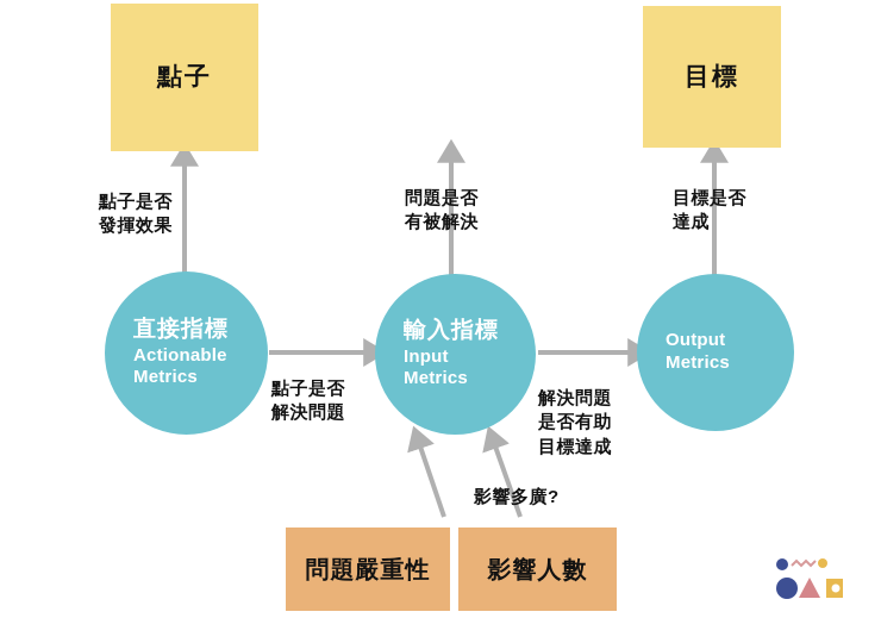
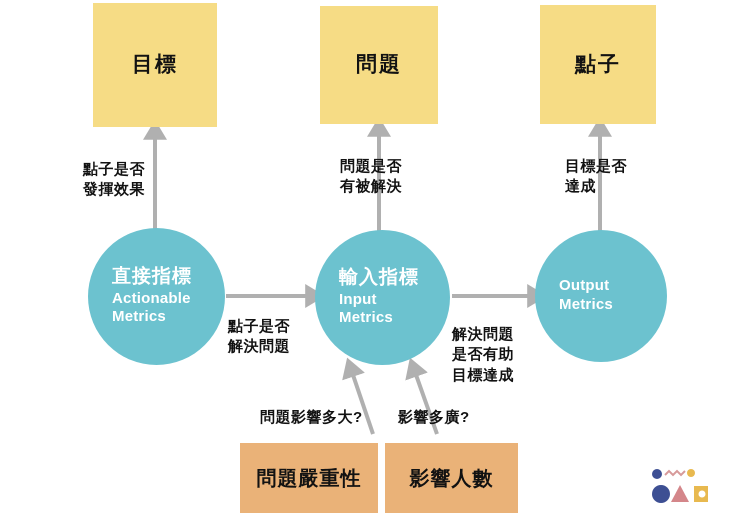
- 點子
+ 目標
+ 問題
- 目標
+ 點子
  點子是否
  發揮效果
  問題是否
  有被解決
  目標是否
  達成
  直接指標
  Actionable
  Metrics
  輸入指標
  Input
  Metrics
  Output
  Metrics
  點子是否
  解決問題
  解決問題
  是否有助
  目標達成
+ 問題影響多大?
  影響多廣?
  問題嚴重性
  影響人數
